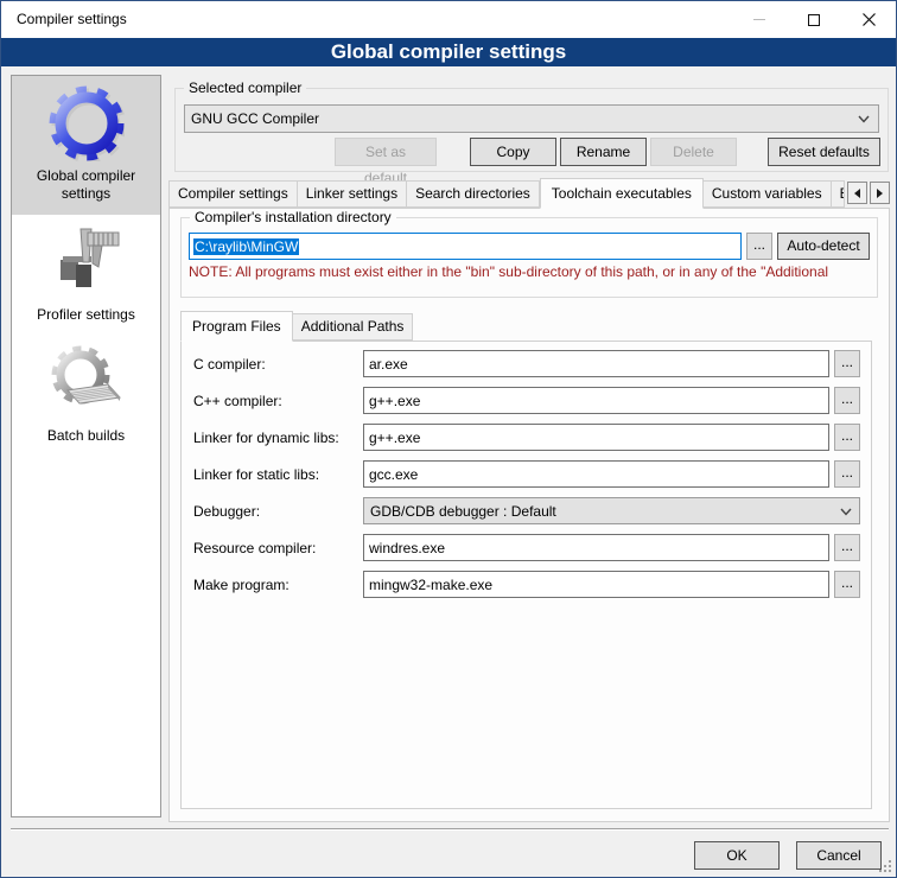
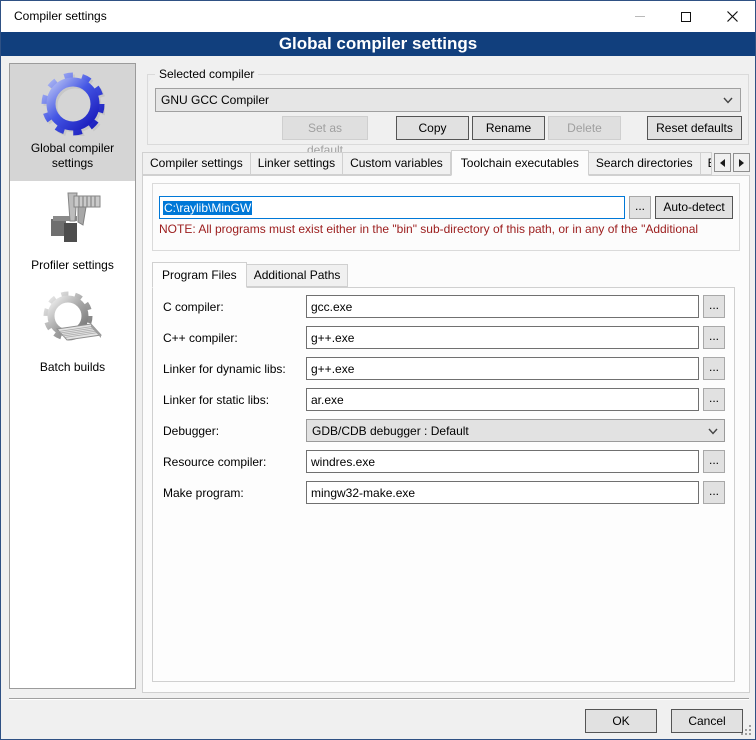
  Compiler settings
  Global compiler settings
  Global compiler settings
  Profiler settings
  Batch builds
  Selected compiler
  GNU GCC Compiler
  Set as default
  Copy
  Rename
  Delete
  Reset defaults
  Compiler settings
  Linker settings
- Search directories
+ Custom variables
  Toolchain executables
- Custom variables
+ Search directories
- Compiler's installation directory
  C:\raylib\MinGW
  ...
  Auto-detect
  NOTE: All programs must exist either in the "bin" sub-directory of this path, or in any of the "Additional
  Program Files
  Additional Paths
  C compiler:
- ar.exe
+ gcc.exe
  ...
  C++ compiler:
  g++.exe
  ...
  Linker for dynamic libs:
  g++.exe
  ...
  Linker for static libs:
- gcc.exe
+ ar.exe
  ...
  Debugger:
  GDB/CDB debugger : Default
  Resource compiler:
  windres.exe
  ...
  Make program:
  mingw32-make.exe
  ...
  OK
  Cancel
